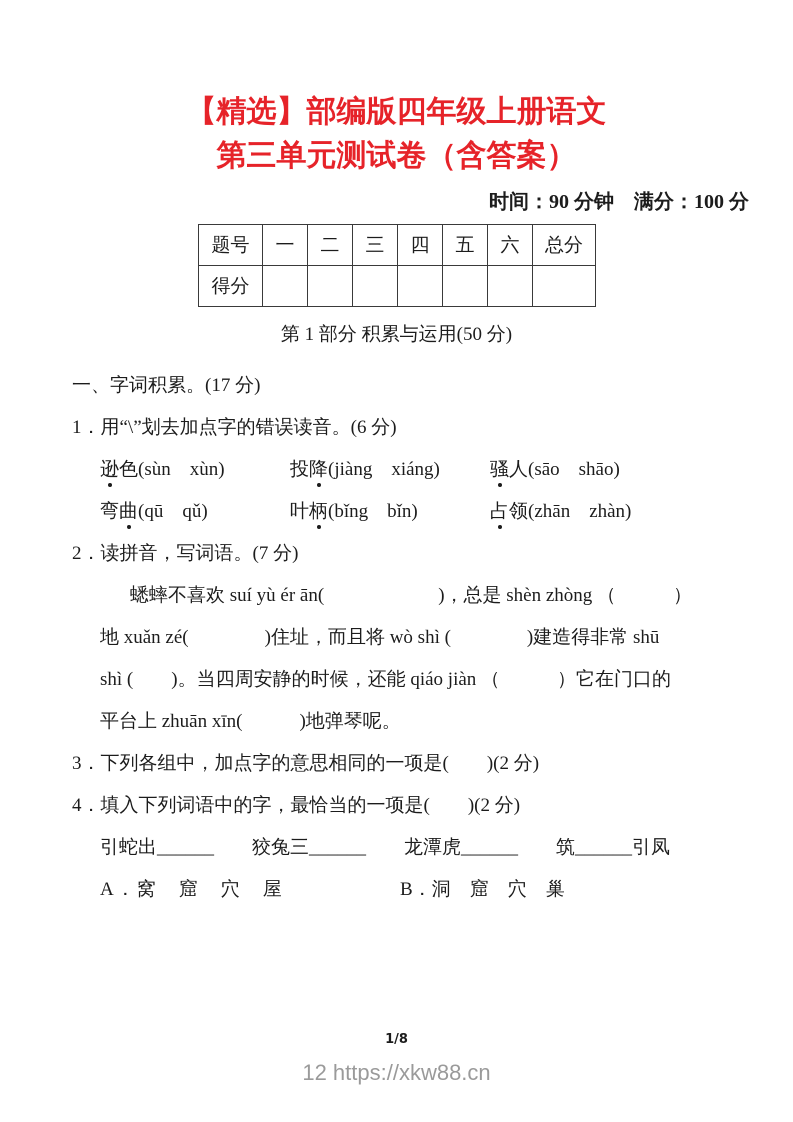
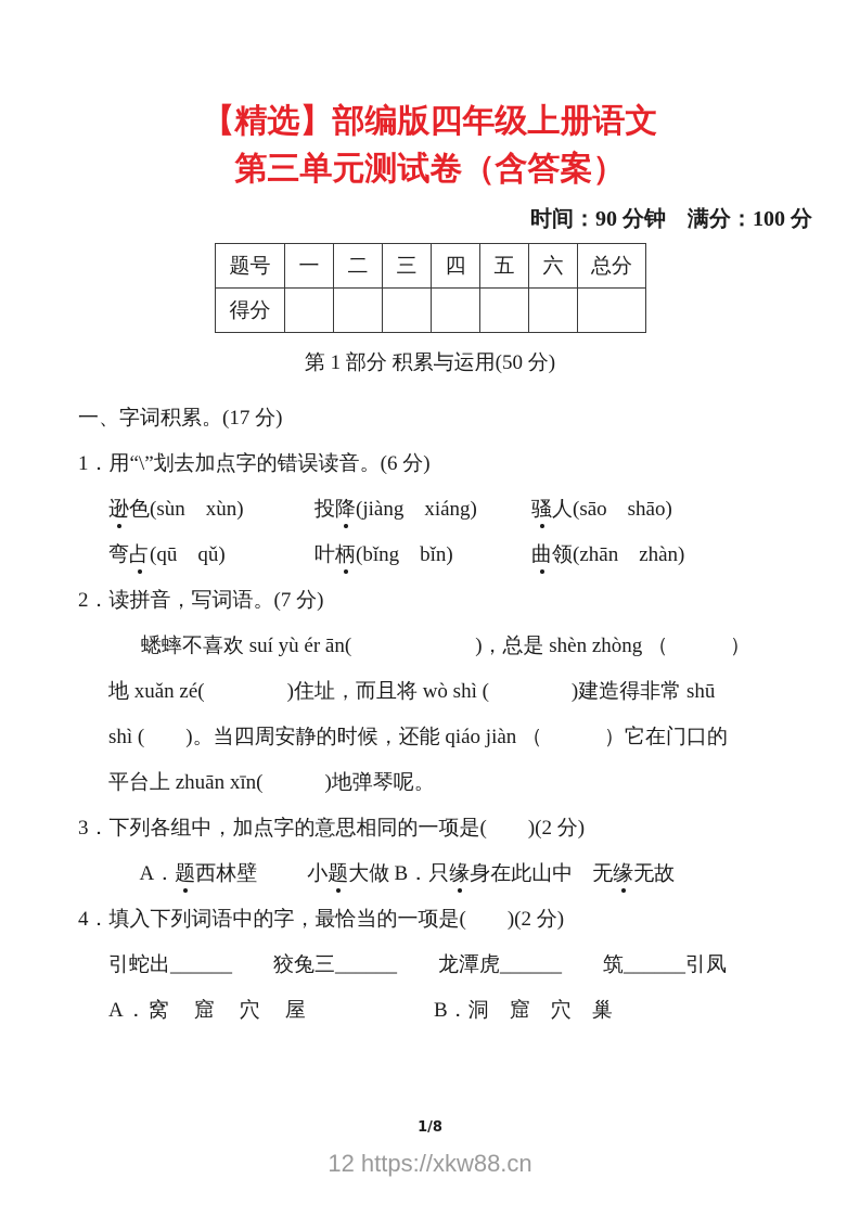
  【精选】部编版四年级上册语文
  第三单元测试卷（含答案）
  时间：90 分钟 满分：100 分
  题号	一	二	三	四	五	六	总分
  得分
  第 1 部分 积累与运用(50 分)
  一、字词积累。(17 分)
  1．用“\”划去加点字的错误读音。(6 分)
  逊色(sùn xùn)
  投降(jiàng xiáng)
  骚人(sāo shāo)
- 弯曲(qū qǔ)
+ 弯占(qū qǔ)
  叶柄(bǐng bǐn)
- 占领(zhān zhàn)
+ 曲领(zhān zhàn)
  2．读拼音，写词语。(7 分)
  蟋蟀不喜欢 suí yù ér ān( )，总是 shèn zhòng （ ）
  地 xuǎn zé( )住址，而且将 wò shì ( )建造得非常 shū
  shì ( )。当四周安静的时候，还能 qiáo jiàn （ ）它在门口的
  平台上 zhuān xīn( )地弹琴呢。
  3．下列各组中，加点字的意思相同的一项是( )(2 分)
+ A．题西林壁 小题大做
+ B．只缘身在此山中 无缘无故
  4．填入下列词语中的字，最恰当的一项是( )(2 分)
  引蛇出______ 狡兔三______ 龙潭虎______ 筑______引凤
  A．窝 窟 穴 屋
  B．洞 窟 穴 巢
  1/8
  12 https://xkw88.cn
